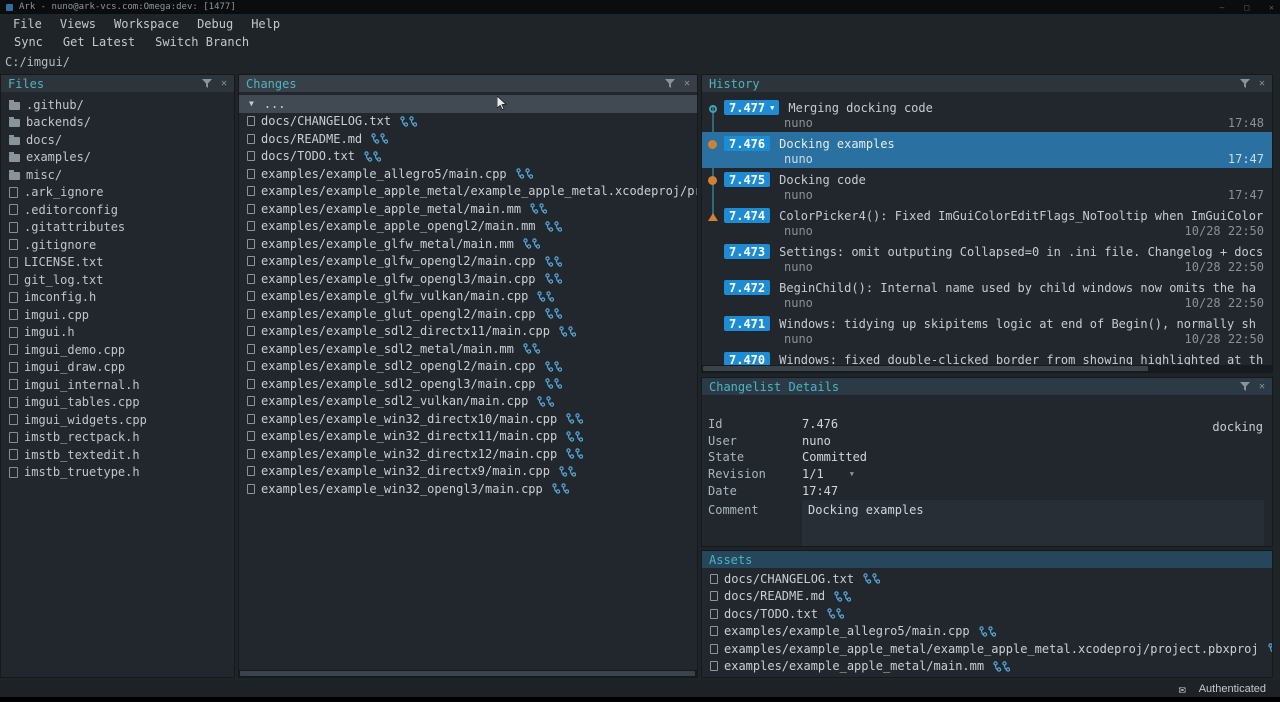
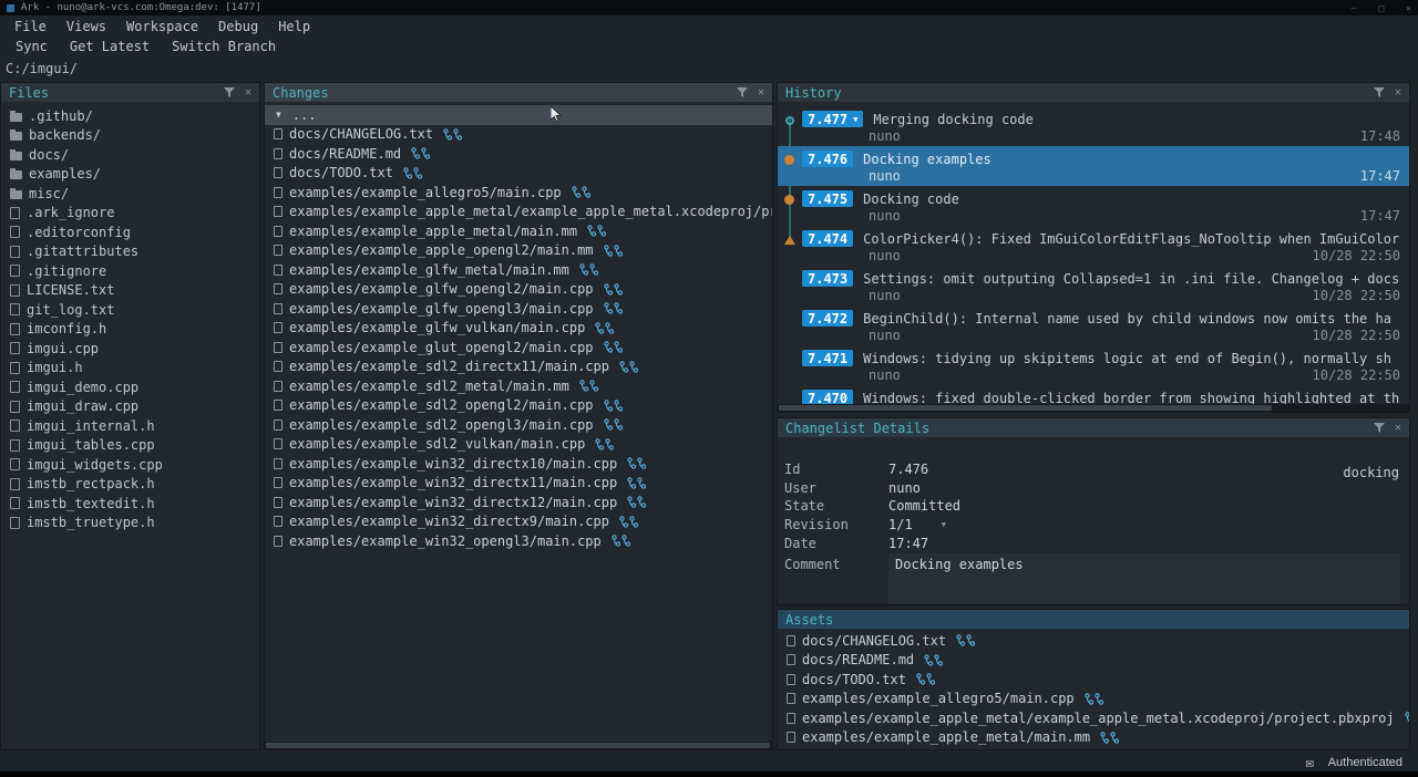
  Ark - nuno@ark-vcs.com:Omega:dev: [1477]
  —
  □
  ✕
  File
  Views
  Workspace
  Debug
  Help
  Sync
  Get Latest
  Switch Branch
  C:/imgui/
  Files
  ✕
  .github/
  backends/
  docs/
  examples/
  misc/
  .ark_ignore
  .editorconfig
  .gitattributes
  .gitignore
  LICENSE.txt
  git_log.txt
  imconfig.h
  imgui.cpp
  imgui.h
  imgui_demo.cpp
  imgui_draw.cpp
  imgui_internal.h
  imgui_tables.cpp
  imgui_widgets.cpp
  imstb_rectpack.h
  imstb_textedit.h
  imstb_truetype.h
  Changes
  ✕
  ▼
  ...
  docs/CHANGELOG.txt
  docs/README.md
  docs/TODO.txt
  examples/example_allegro5/main.cpp
  examples/example_apple_metal/example_apple_metal.xcodeproj/p
  examples/example_apple_metal/main.mm
  examples/example_apple_opengl2/main.mm
  examples/example_glfw_metal/main.mm
  examples/example_glfw_opengl2/main.cpp
  examples/example_glfw_opengl3/main.cpp
  examples/example_glfw_vulkan/main.cpp
  examples/example_glut_opengl2/main.cpp
  examples/example_sdl2_directx11/main.cpp
  examples/example_sdl2_metal/main.mm
  examples/example_sdl2_opengl2/main.cpp
  examples/example_sdl2_opengl3/main.cpp
  examples/example_sdl2_vulkan/main.cpp
  examples/example_win32_directx10/main.cpp
  examples/example_win32_directx11/main.cpp
  examples/example_win32_directx12/main.cpp
  examples/example_win32_directx9/main.cpp
  examples/example_win32_opengl3/main.cpp
  History
  ✕
  7.477
  ▼
  Merging docking code
  nuno
  17:48
  7.476
  Docking examples
  nuno
  17:47
  7.475
  Docking code
  nuno
  17:47
  7.474
  ColorPicker4(): Fixed ImGuiColorEditFlags_NoTooltip when ImGuiColor
  nuno
  10/28 22:50
  7.473
- Settings: omit outputing Collapsed=0 in .ini file. Changelog + docs
+ Settings: omit outputing Collapsed=1 in .ini file. Changelog + docs
  nuno
  10/28 22:50
  7.472
  BeginChild(): Internal name used by child windows now omits the ha
  nuno
  10/28 22:50
  7.471
  Windows: tidying up skipitems logic at end of Begin(), normally sh
  nuno
  10/28 22:50
  7.470
  Windows: fixed double-clicked border from showing highlighted at th
  Changelist Details
  ✕
  docking
  Id
  7.476
  User
  nuno
  State
  Committed
  Revision
  1/1
  ▼
  Date
  17:47
  Comment
  Docking examples
  Assets
  docs/CHANGELOG.txt
  docs/README.md
  docs/TODO.txt
  examples/example_allegro5/main.cpp
  examples/example_apple_metal/example_apple_metal.xcodeproj/project.pbxproj
  examples/example_apple_metal/main.mm
  ✉
  Authenticated
